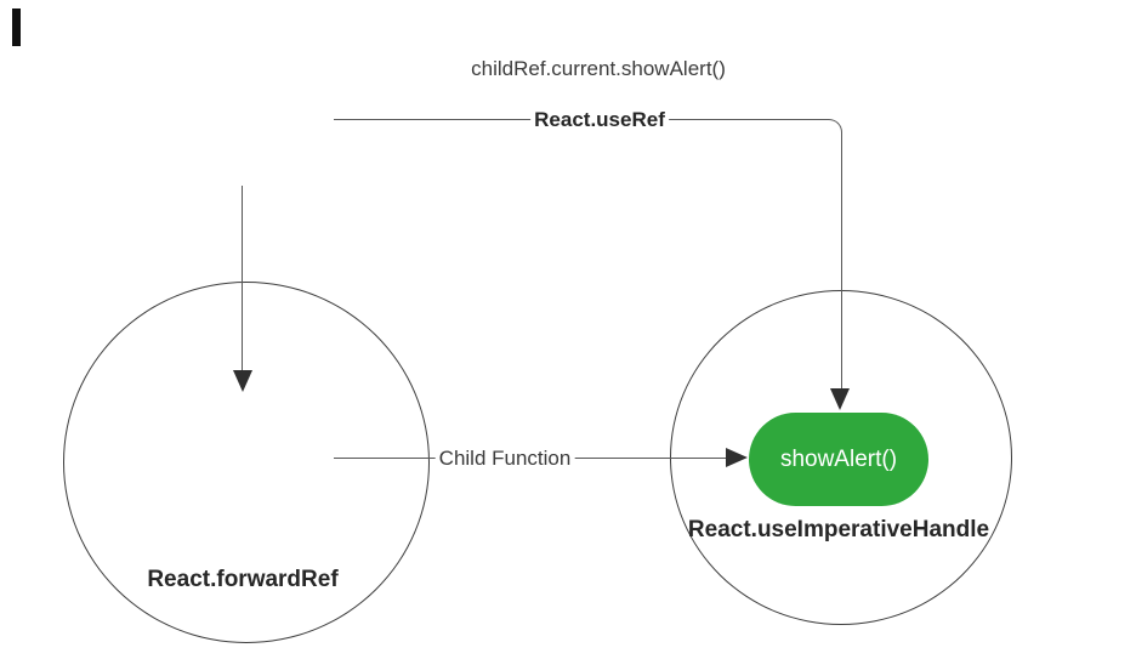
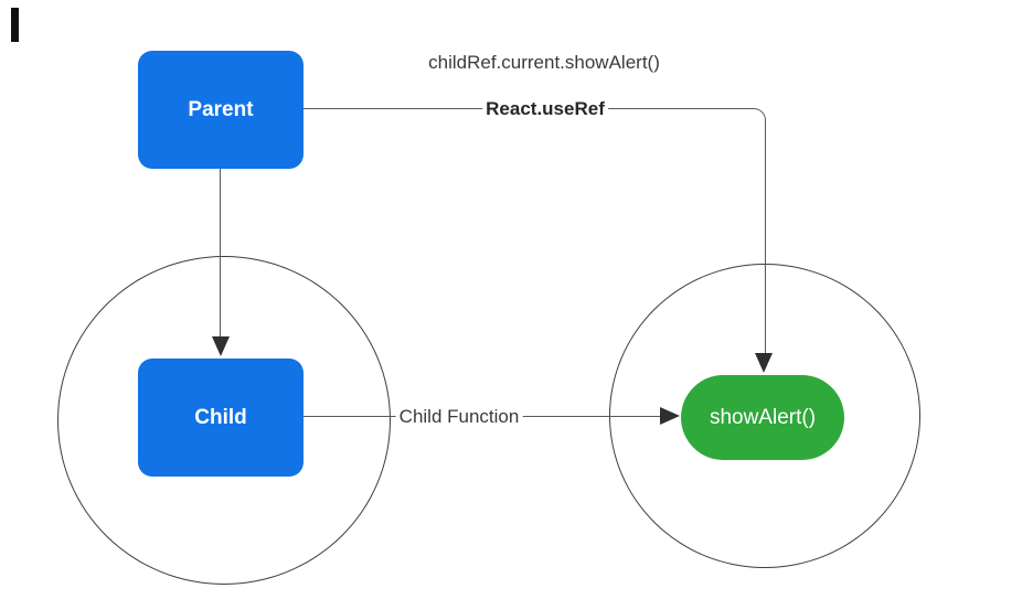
+ Parent
+ Child
  showAlert()
  childRef.current.showAlert()
  React.useRef
  Child Function
- React.forwardRef
- React.useImperativeHandle
